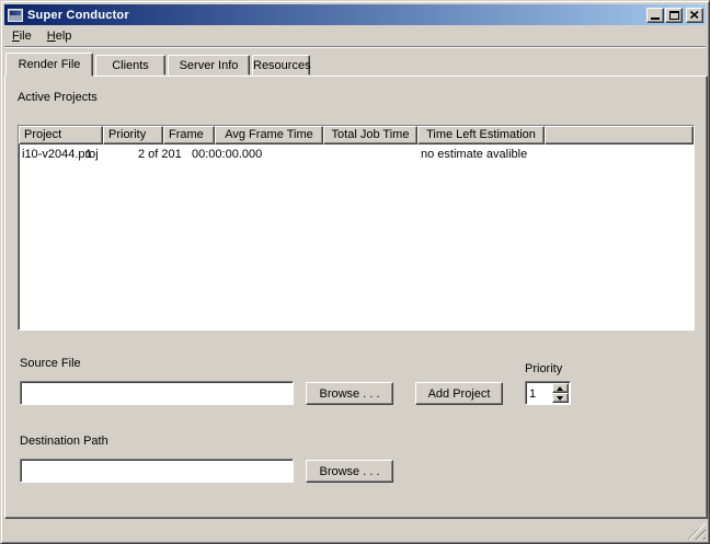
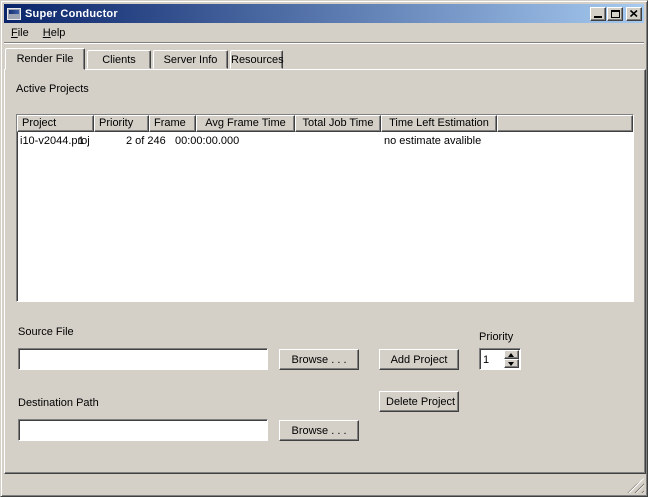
  Super Conductor
  File
  Help
  Render File
  Clients
  Server Info
  Resources
  Active Projects
  Project
  Priority
  Frame
  Avg Frame Time
  Total Job Time
  Time Left Estimation
  i10-v2044.proj
  1
- 2 of 201
+ 2 of 246
  00:00:00.000
  no estimate avalible
  Source File
  Browse . . .
  Add Project
  Priority
  1
+ Delete Project
  Destination Path
  Browse . . .
